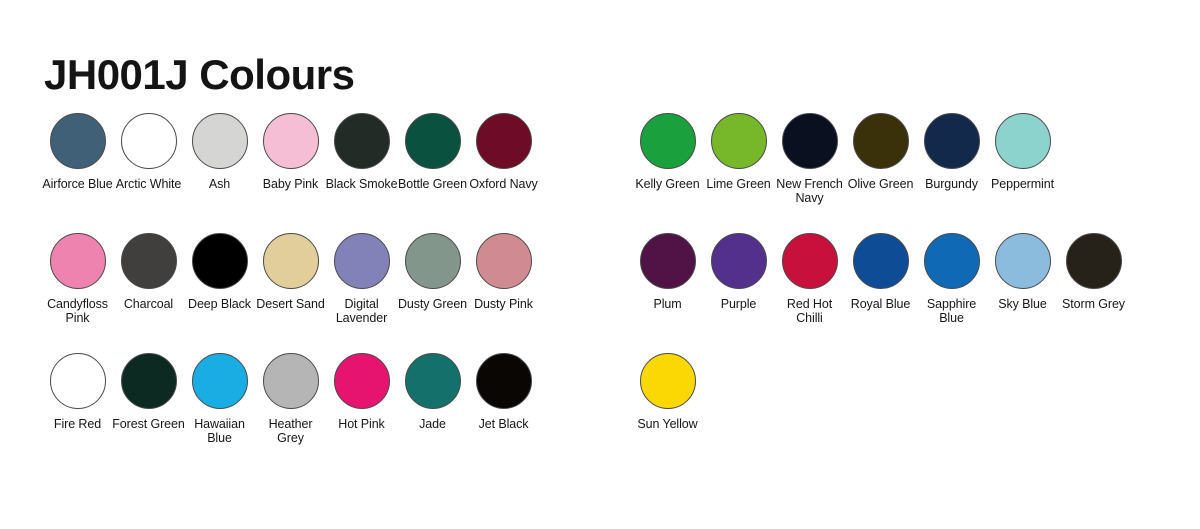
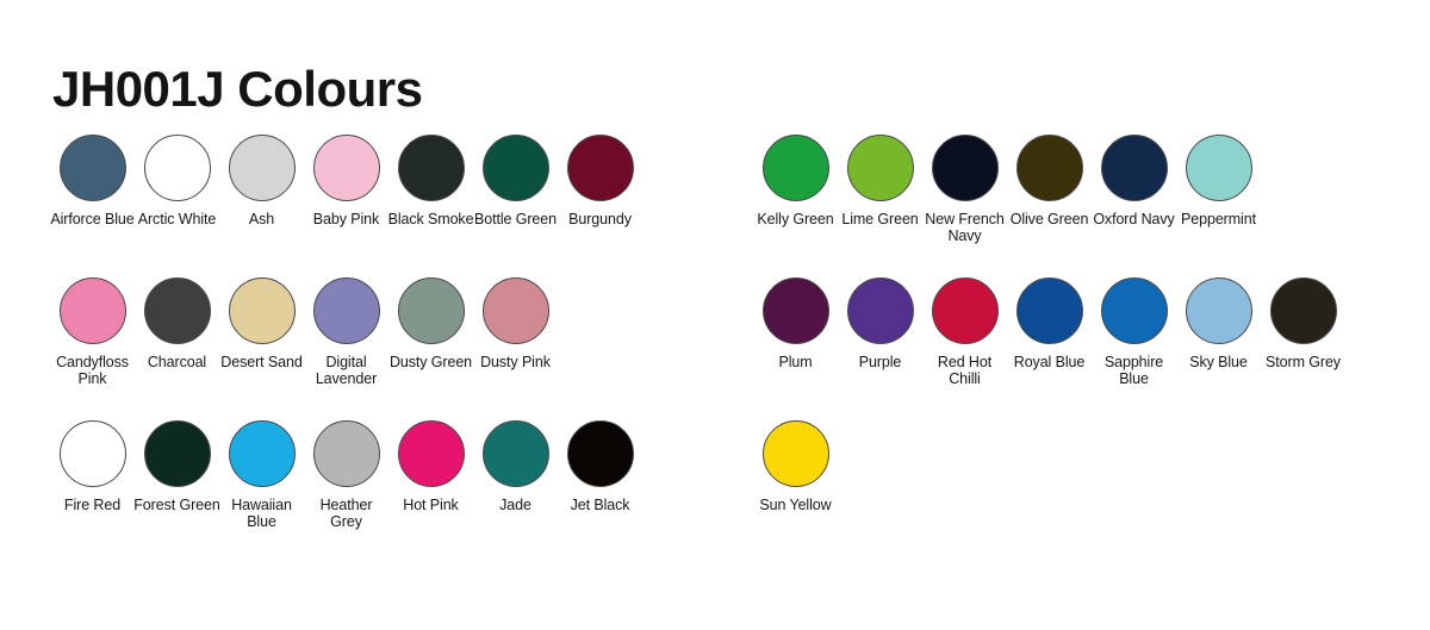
  JH001J Colours
  Airforce Blue
  Arctic White
  Ash
  Baby Pink
  Black Smoke
  Bottle Green
- Oxford Navy
+ Burgundy
  Candyfloss Pink
  Charcoal
- Deep Black
  Desert Sand
  Digital Lavender
  Dusty Green
  Dusty Pink
  Fire Red
  Forest Green
  Hawaiian Blue
  Heather Grey
  Hot Pink
  Jade
  Jet Black
  Kelly Green
  Lime Green
  New French Navy
  Olive Green
- Burgundy
+ Oxford Navy
  Peppermint
  Plum
  Purple
  Red Hot Chilli
  Royal Blue
  Sapphire Blue
  Sky Blue
  Storm Grey
  Sun Yellow
